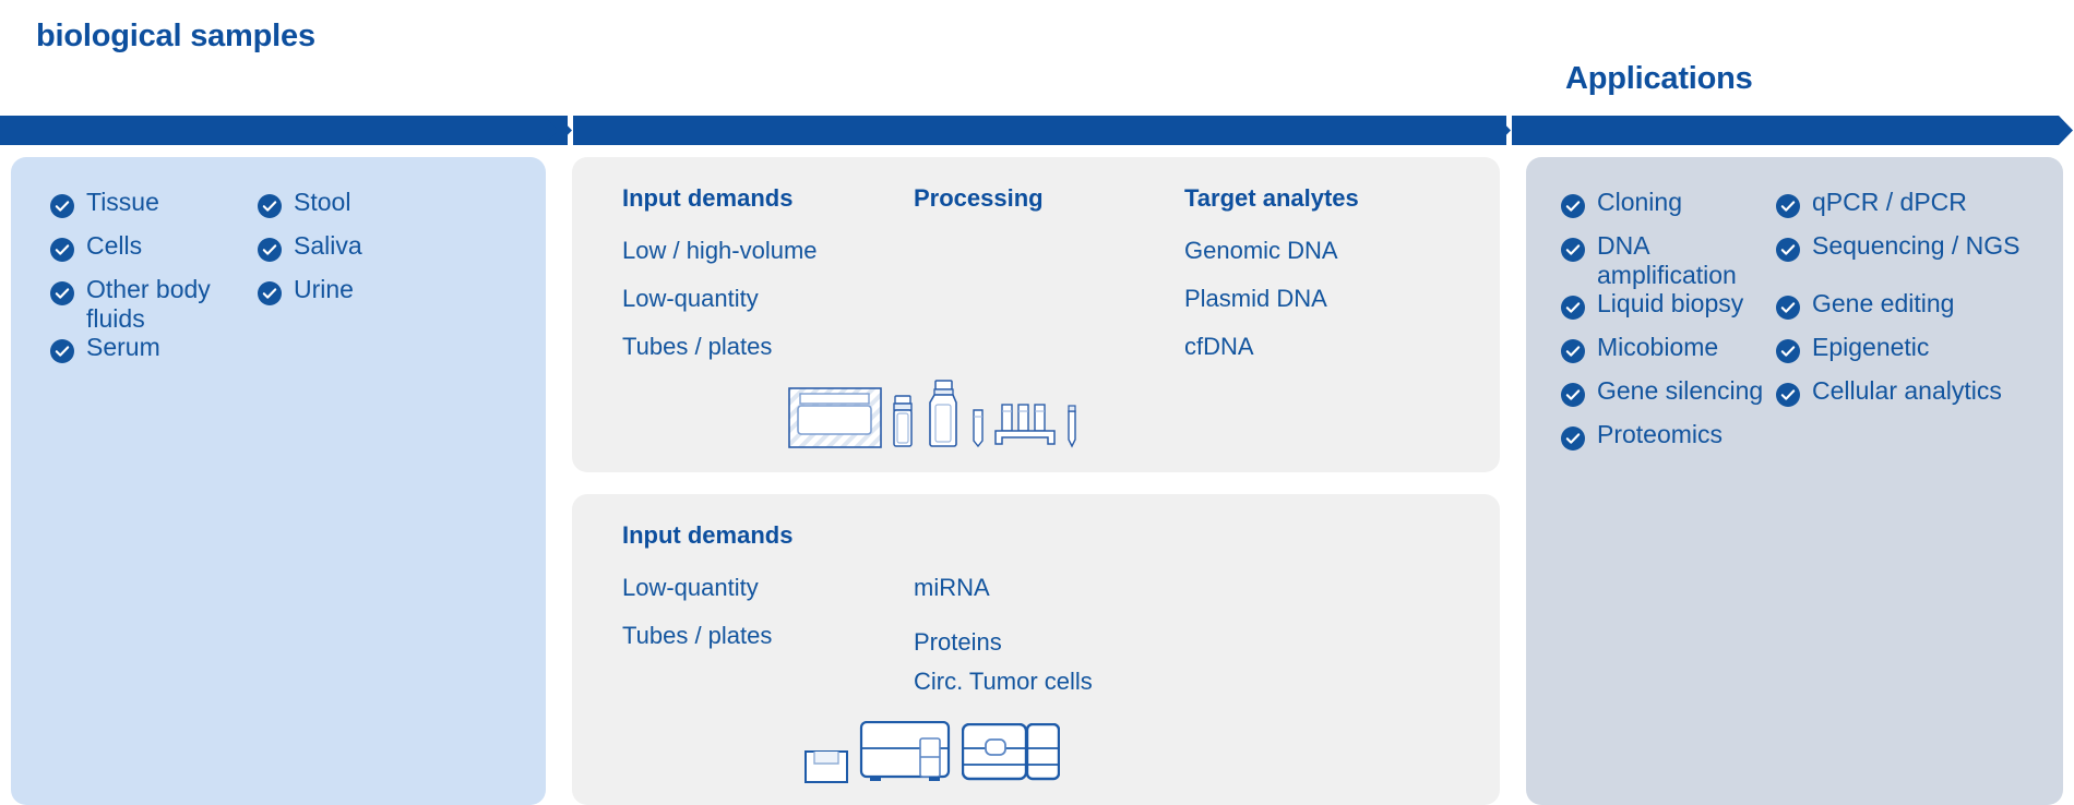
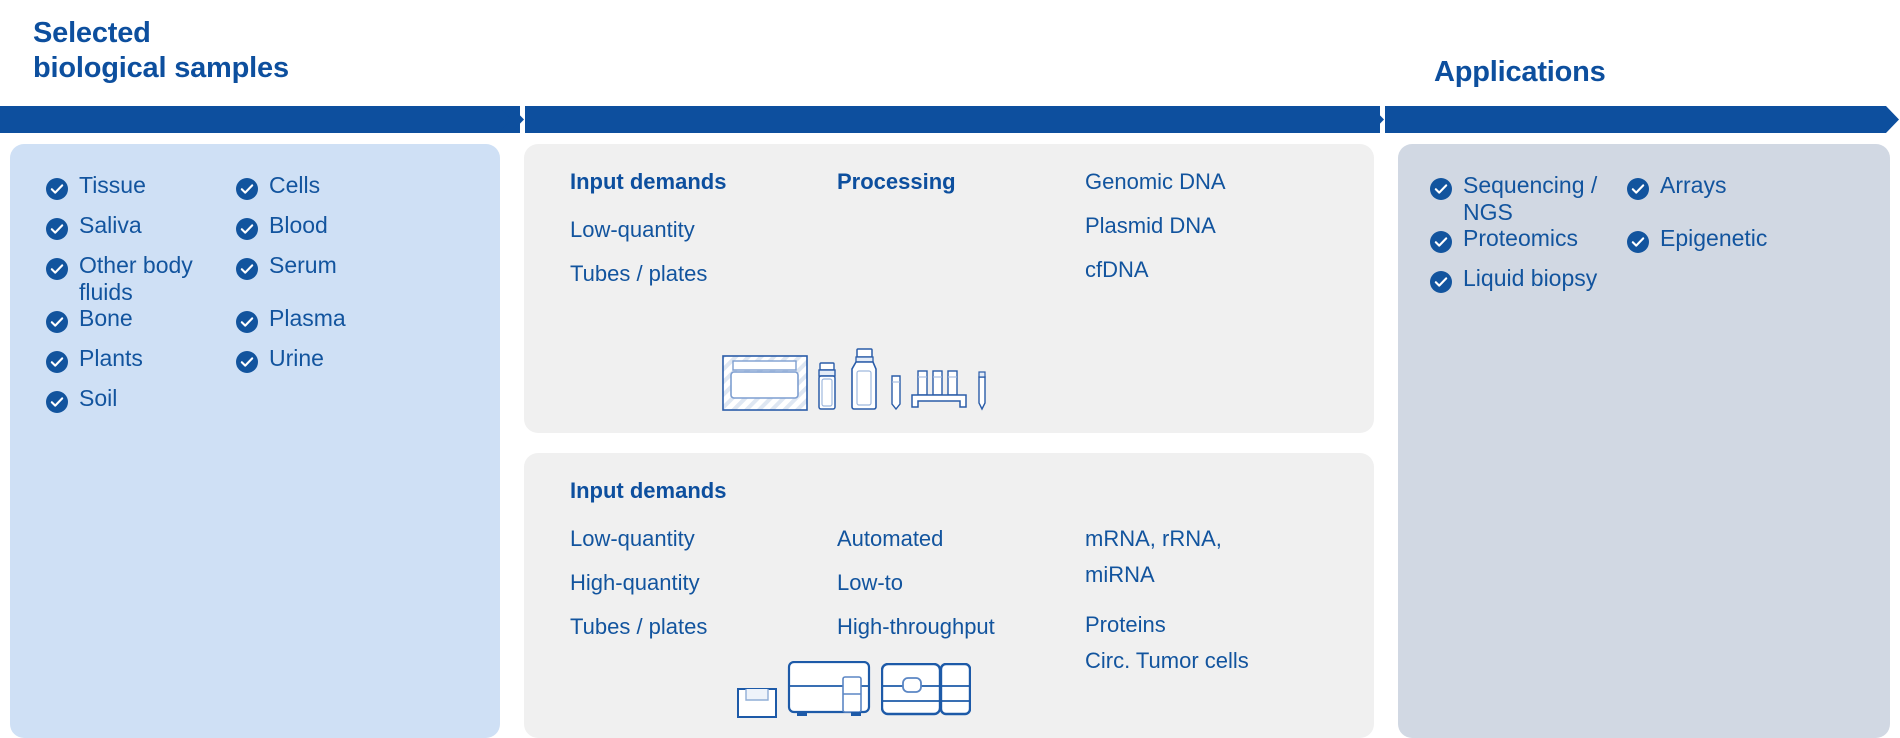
+ Selected
  biological samples
  Applications
  Tissue
- Stool
  Cells
  Saliva
+ Blood
  Other body fluids
- Urine
+ Serum
+ Bone
+ Plasma
+ Plants
- Serum
+ Urine
+ Soil
  Input demands
- Low / high-volume
  Low-quantity
  Tubes / plates
  Processing
- Target analytes
  Genomic DNA
  Plasmid DNA
  cfDNA
  Input demands
  Low-quantity
+ High-quantity
  Tubes / plates
+ Automated
+ Low-to
+ High-throughput
+ mRNA, rRNA,
  miRNA
  Proteins
  Circ. Tumor cells
- Cloning
- qPCR / dPCR
- DNA amplification
  Sequencing / NGS
+ Arrays
- Liquid biopsy
+ Proteomics
- Gene editing
- Micobiome
  Epigenetic
- Gene silencing
- Cellular analytics
- Proteomics
+ Liquid biopsy
